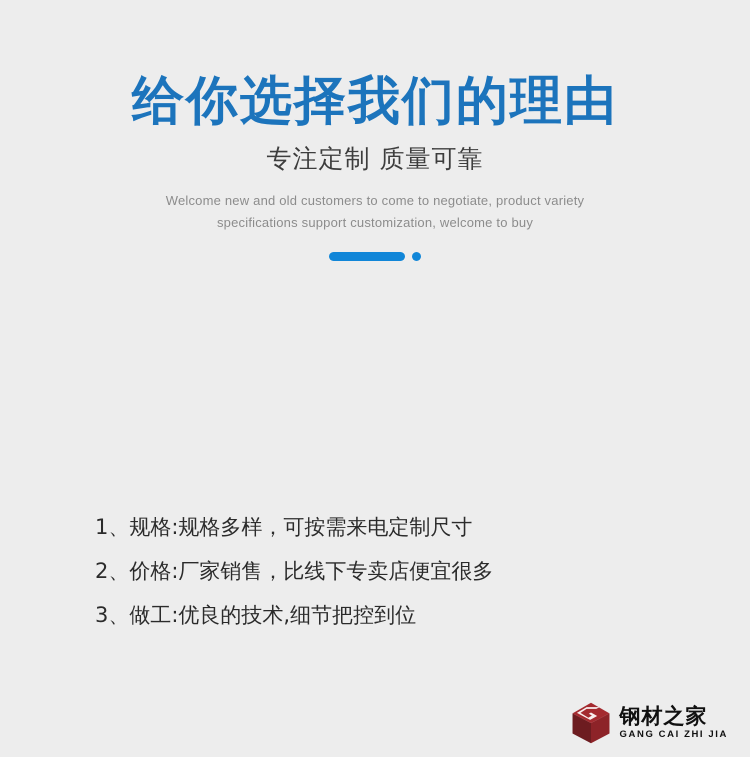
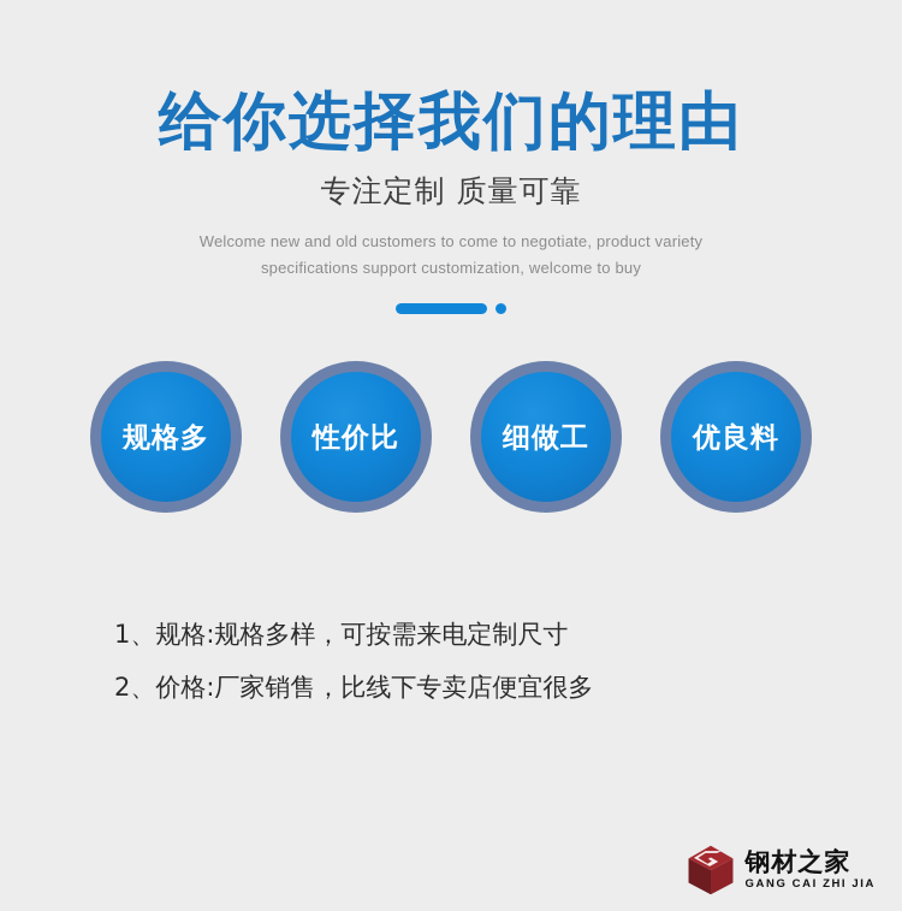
  给你选择我们的理由
  专注定制 质量可靠
  Welcome new and old customers to come to negotiate, product variety
  specifications support customization, welcome to buy
+ 规格多
+ 性价比
+ 细做工
+ 优良料
  1、规格:规格多样，可按需来电定制尺寸
  2、价格:厂家销售，比线下专卖店便宜很多
- 3、做工:优良的技术,细节把控到位
  钢材之家
  GANG CAI ZHI JIA
